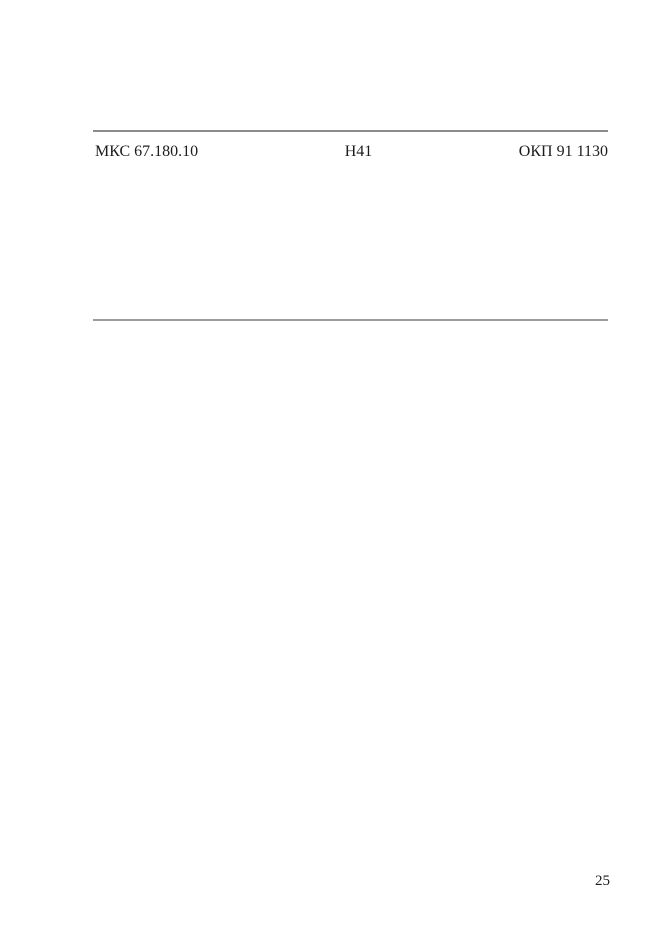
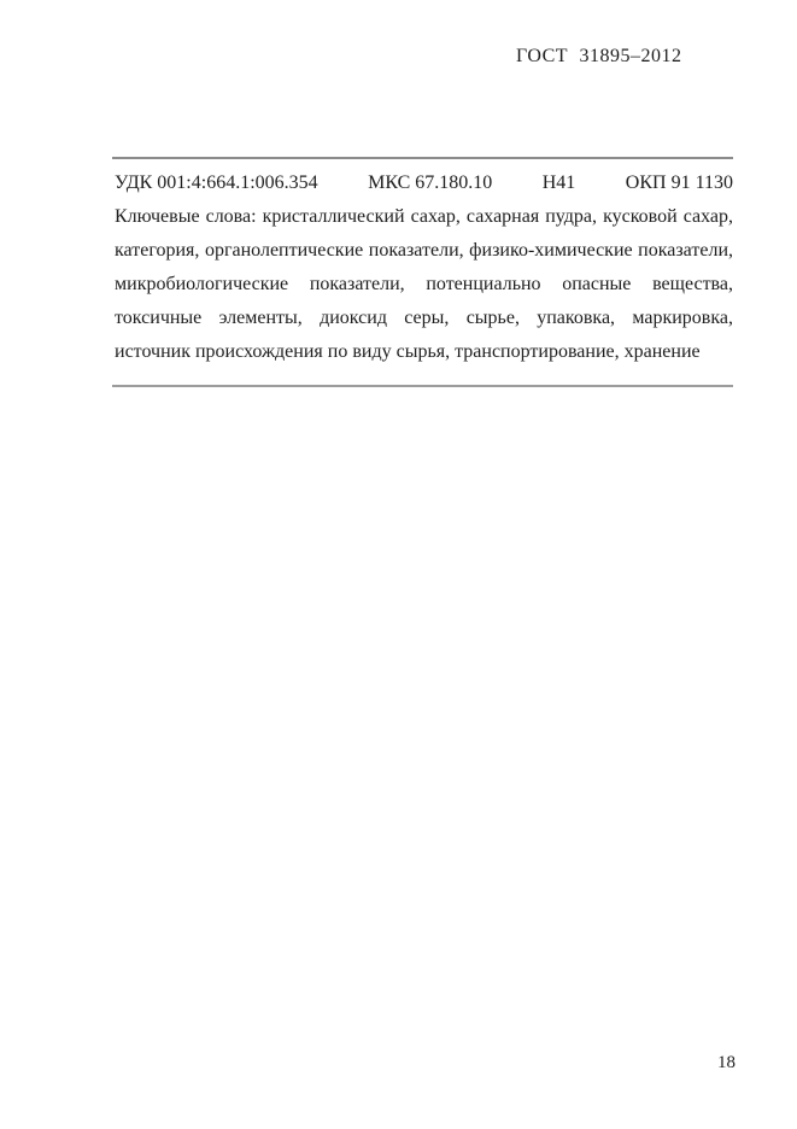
+ ГОСТ 31895–2012
+ УДК 001:4:664.1:006.354
  МКС 67.180.10
  Н41
  ОКП 91 1130
+ Ключевые слова: кристаллический сахар, сахарная пудра, кусковой сахар, категория, органолептические показатели, физико-химические показатели, микробиологические показатели, потенциально опасные вещества, токсичные элементы, диоксид серы, сырье, упаковка, маркировка, источник происхождения по виду сырья, транспортирование, хранение
- 25
+ 18
